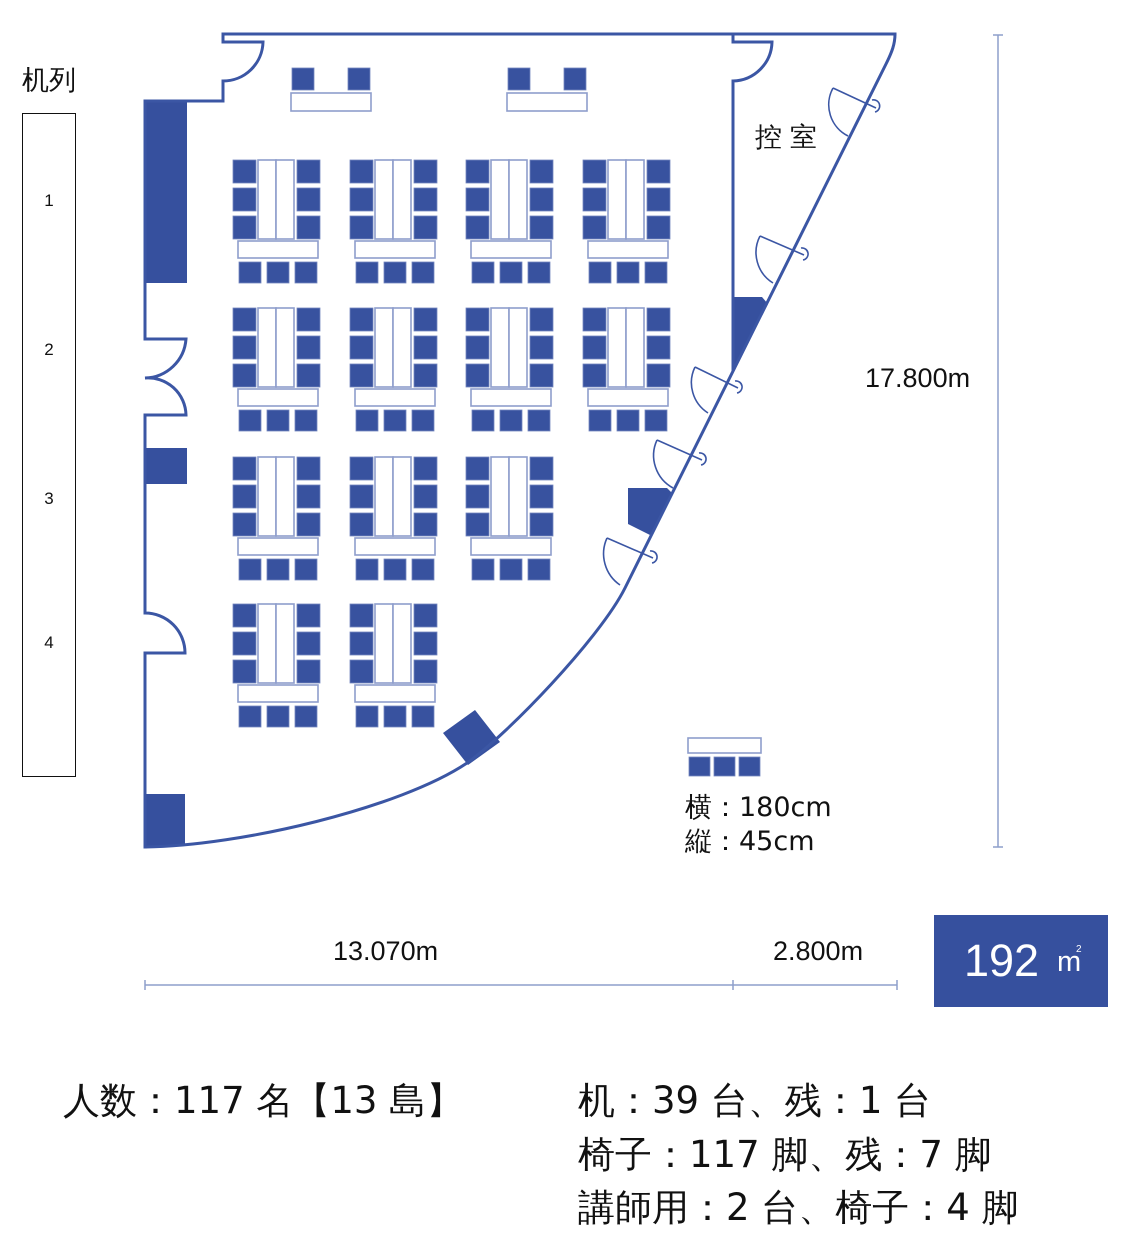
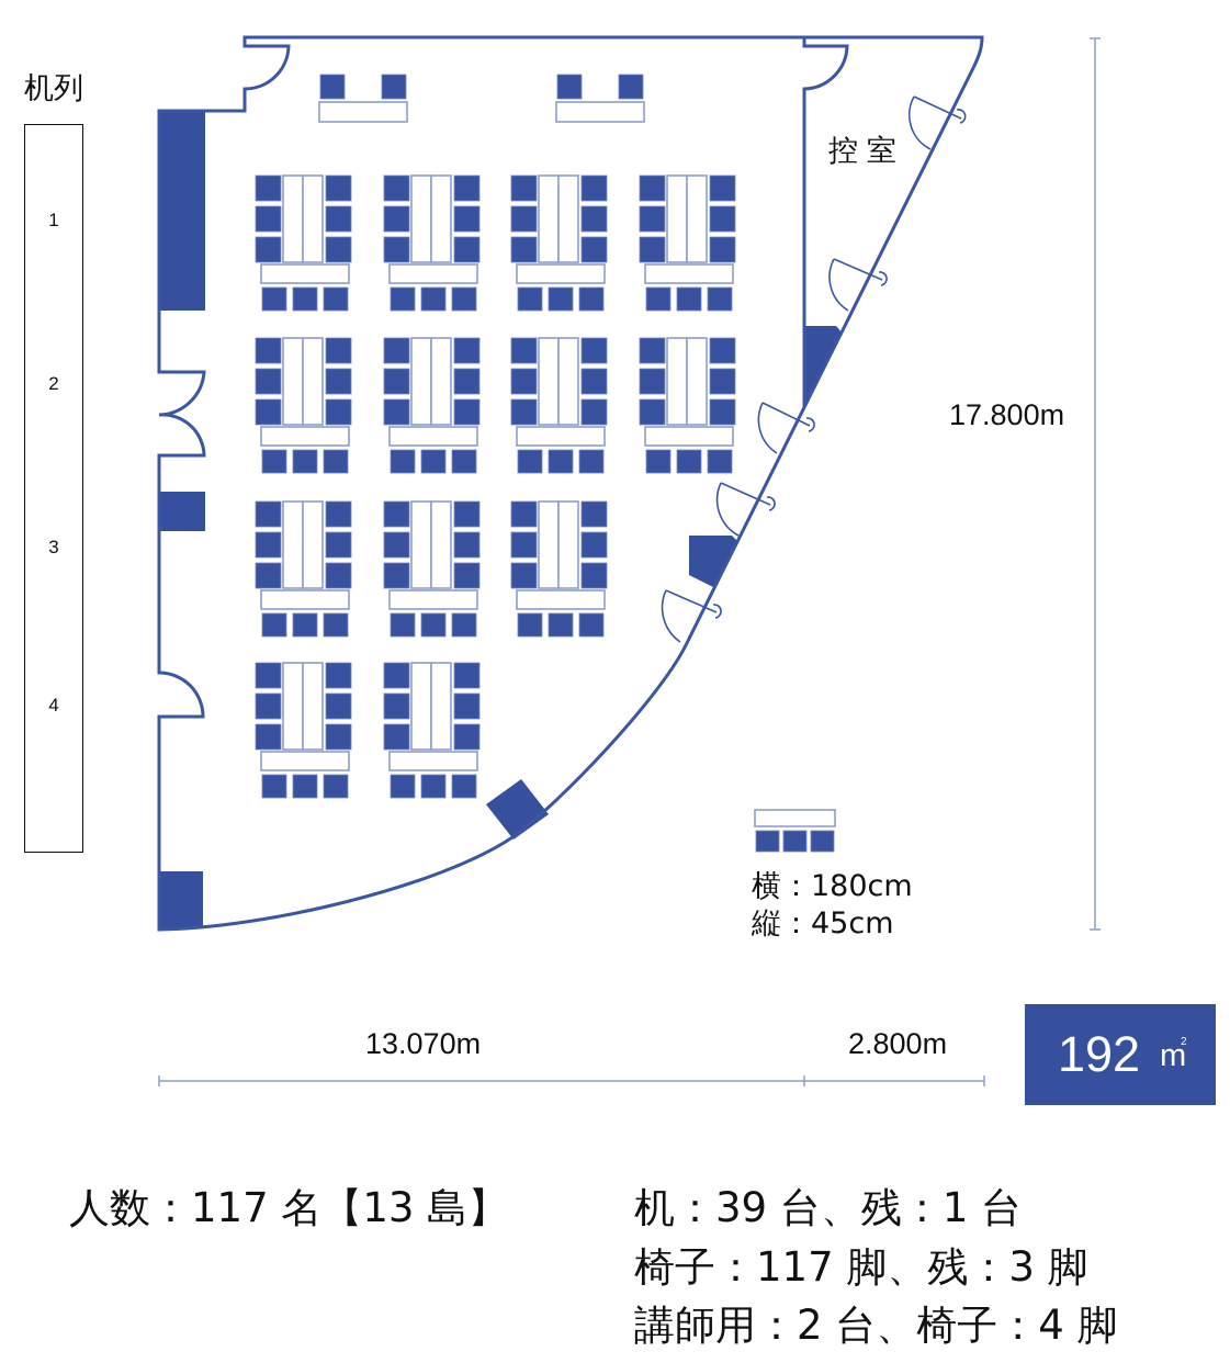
  机列
  1
  2
  3
  4
  控室
  横：180cm
  縦：45cm
  17.800m
  13.070m
  2.800m
  192
  m
  2
  人数：117 名【13 島】
  机：39 台、残：1 台
- 椅子：117 脚、残：7 脚
+ 椅子：117 脚、残：3 脚
  講師用：2 台、椅子：4 脚
